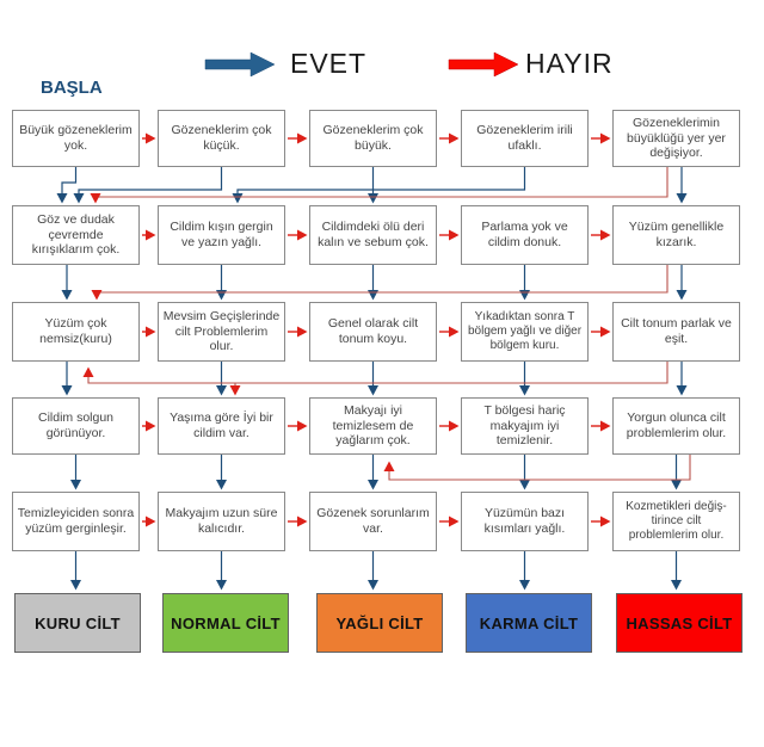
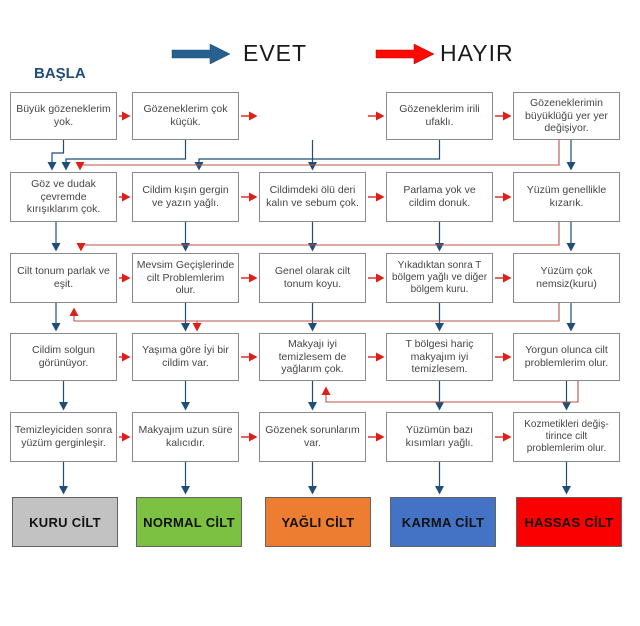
  EVET
  HAYIR
  BAŞLA
  Büyük gözeneklerim yok.
  Gözeneklerim çok küçük.
- Gözeneklerim çok büyük.
  Gözeneklerim irili ufaklı.
  Gözeneklerimin büyüklüğü yer yer değişiyor.
  Göz ve dudak çevremde kırışıklarım çok.
  Cildim kışın gergin ve yazın yağlı.
  Cildimdeki ölü deri kalın ve sebum çok.
  Parlama yok ve cildim donuk.
  Yüzüm genellikle kızarık.
- Yüzüm çok nemsiz(kuru)
+ Cilt tonum parlak ve eşit.
  Mevsim Geçişlerinde cilt Problemlerim olur.
  Genel olarak cilt tonum koyu.
  Yıkadıktan sonra T bölgem yağlı ve diğer bölgem kuru.
- Cilt tonum parlak ve eşit.
+ Yüzüm çok nemsiz(kuru)
  Cildim solgun görünüyor.
  Yaşıma göre İyi bir cildim var.
  Makyajı iyi temizlesem de yağlarım çok.
- T bölgesi hariç makyajım iyi temizlenir.
+ T bölgesi hariç makyajım iyi temizlesem.
  Yorgun olunca cilt problemlerim olur.
  Temizleyiciden sonra yüzüm gerginleşir.
  Makyajım uzun süre kalıcıdır.
  Gözenek sorunlarım var.
  Yüzümün bazı kısımları yağlı.
  Kozmetikleri değiş-tirince cilt problemlerim olur.
  KURU CİLT
  NORMAL CİLT
  YAĞLI CİLT
  KARMA CİLT
  HASSAS CİLT
